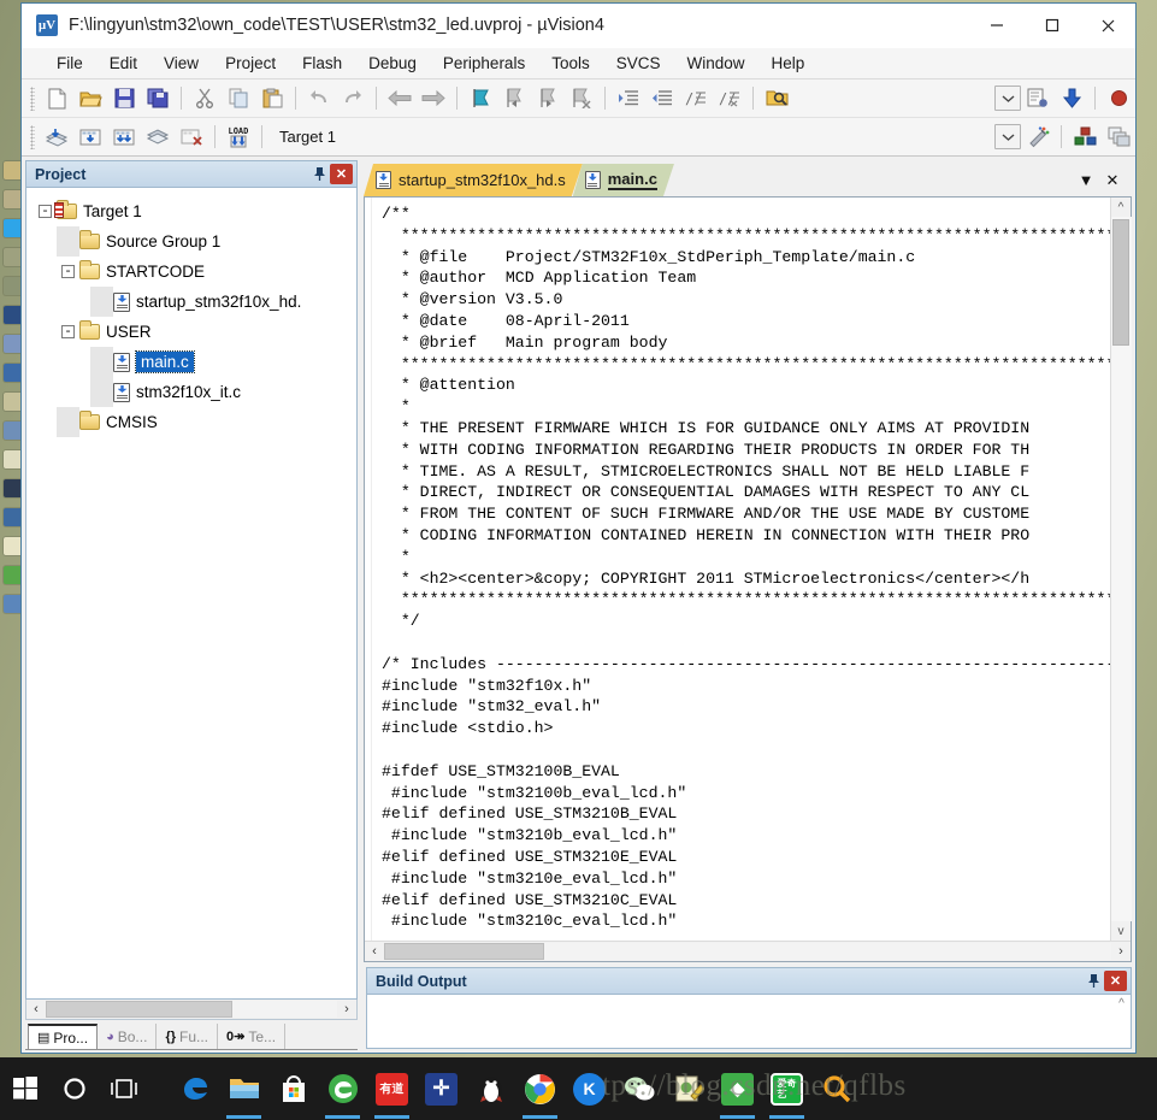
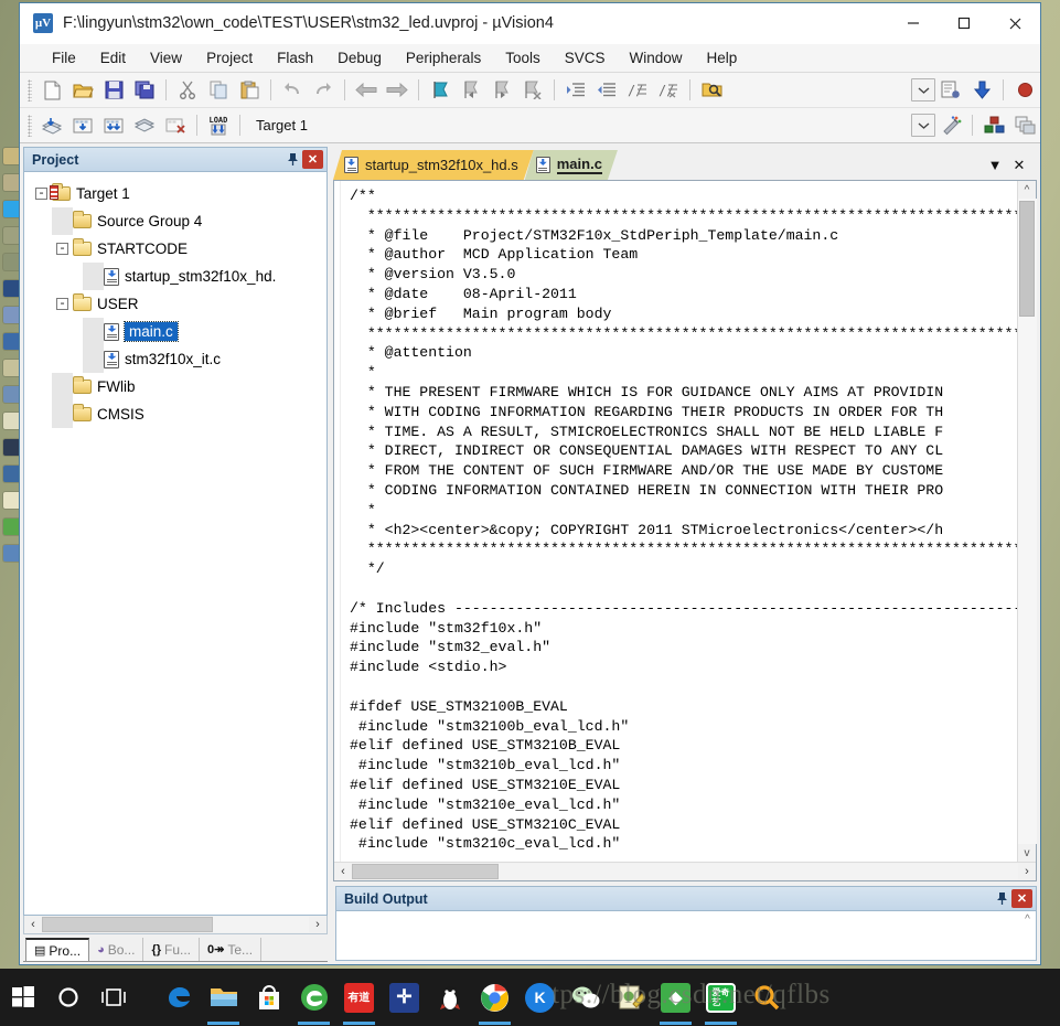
  µV
  F:\lingyun\stm32\own_code\TEST\USER\stm32_led.uvproj - µVision4
  File
  Edit
  View
  Project
  Flash
  Debug
  Peripherals
  Tools
  SVCS
  Window
  Help
  //
  //
  LOAD
  Target 1
  Project
  ✕
  -
  Target 1
- Source Group 1
+ Source Group 4
  -
  STARTCODE
  startup_stm32f10x_hd.
  -
  USER
  main.c
  stm32f10x_it.c
+ FWlib
  CMSIS
  ‹
  ›
  ▤
  Pro...
  ◕
  Bo...
  {}
  Fu...
  0↠
  Te...
  startup_stm32f10x_hd.s
  main.c
  ▼
  ✕
  /**
  **************************************************************************
  * @file Project/STM32F10x_StdPeriph_Template/main.c
  * @author MCD Application Team
  * @version V3.5.0
  * @date 08-April-2011
  * @brief Main program body
  **************************************************************************
  * @attention
  *
  * THE PRESENT FIRMWARE WHICH IS FOR GUIDANCE ONLY AIMS AT PROVIDIN
  * WITH CODING INFORMATION REGARDING THEIR PRODUCTS IN ORDER FOR TH
  * TIME. AS A RESULT, STMICROELECTRONICS SHALL NOT BE HELD LIABLE F
  * DIRECT, INDIRECT OR CONSEQUENTIAL DAMAGES WITH RESPECT TO ANY CL
  * FROM THE CONTENT OF SUCH FIRMWARE AND/OR THE USE MADE BY CUSTOME
  * CODING INFORMATION CONTAINED HEREIN IN CONNECTION WITH THEIR PRO
  *
  * <h2><center>&copy; COPYRIGHT 2011 STMicroelectronics</center></h
  **************************************************************************
  */
  /* Includes ----------------------------------------------------------------
  #include "stm32f10x.h"
  #include "stm32_eval.h"
  #include <stdio.h>
  #ifdef USE_STM32100B_EVAL
  #include "stm32100b_eval_lcd.h"
  #elif defined USE_STM3210B_EVAL
  #include "stm3210b_eval_lcd.h"
  #elif defined USE_STM3210E_EVAL
  #include "stm3210e_eval_lcd.h"
  #elif defined USE_STM3210C_EVAL
  #include "stm3210c_eval_lcd.h"
  ^
  v
  ‹
  ›
  Build Output
  ✕
  ^
  有道
  ✛
  K
  ◆
  爱奇
  艺
  tps://blog.csdn.net/qflbs
